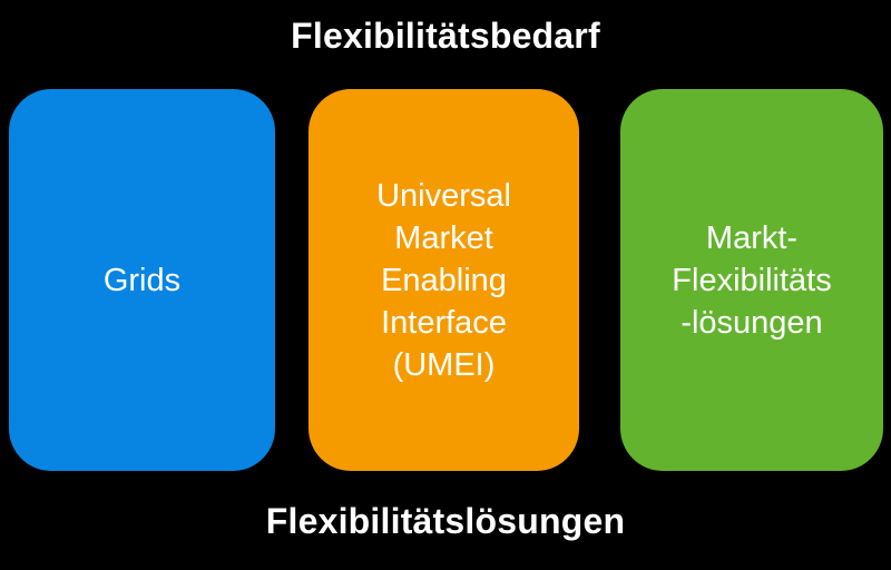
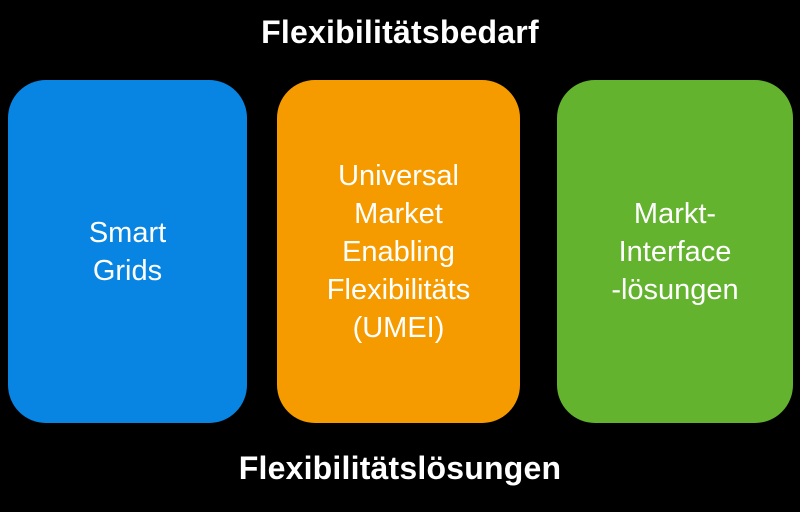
  Flexibilitätsbedarf
+ Smart
  Grids
  Universal
  Market
  Enabling
- Interface
+ Flexibilitäts
  (UMEI)
  Markt-
- Flexibilitäts
+ Interface
  -lösungen
  Flexibilitätslösungen
